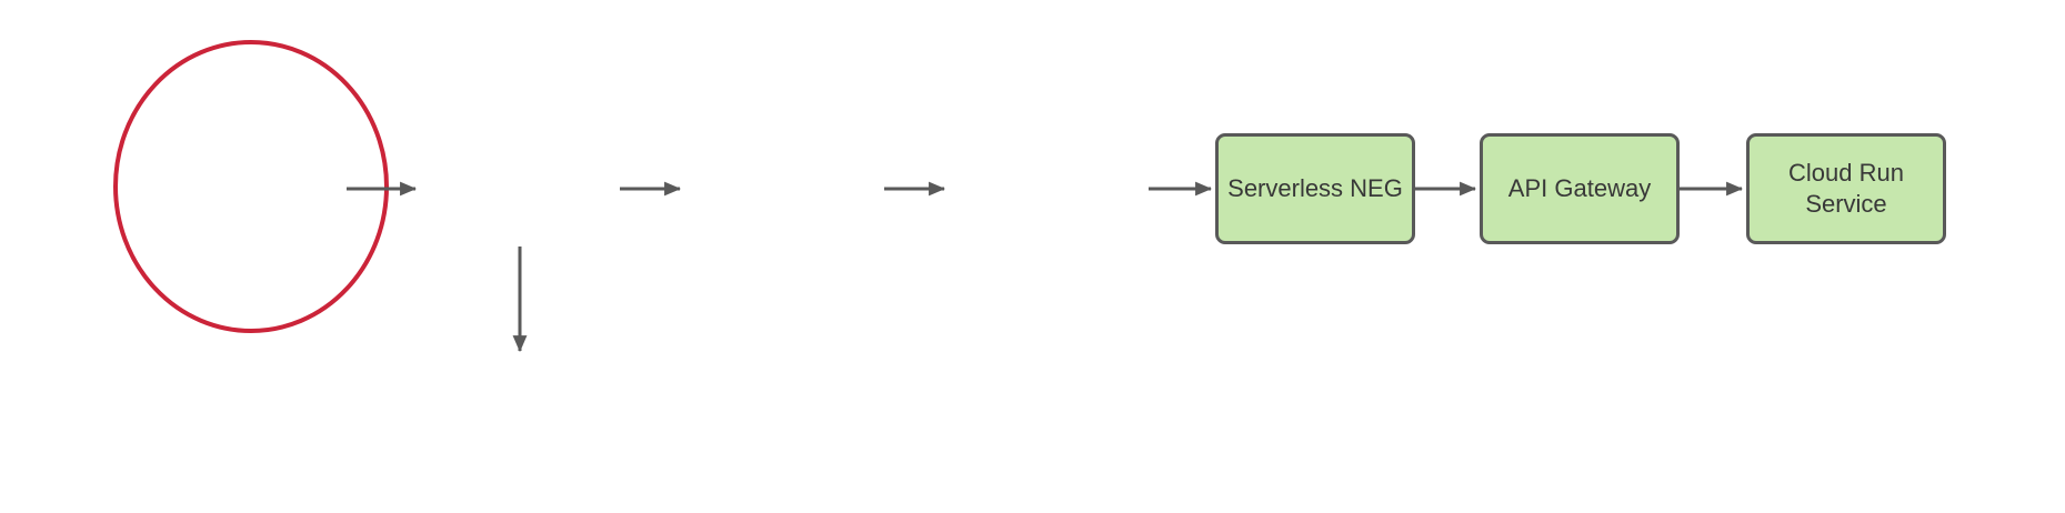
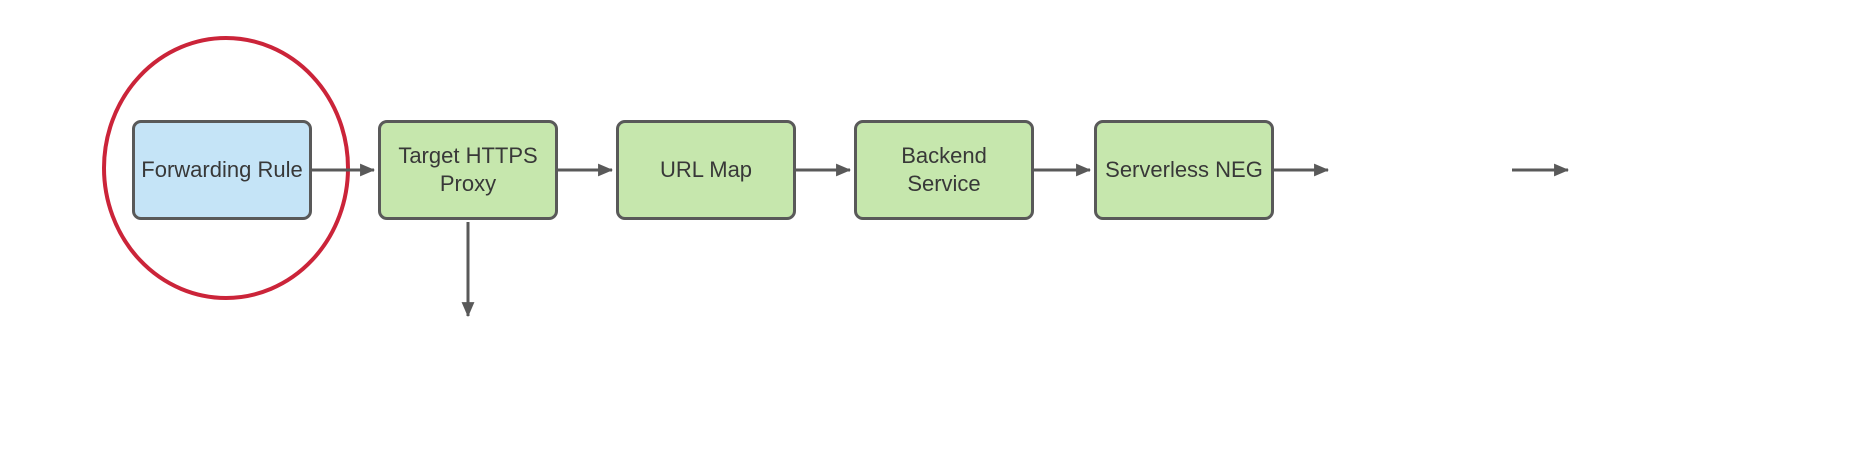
+ Forwarding Rule
+ Target HTTPS
+ Proxy
+ URL Map
+ Backend Service
  Serverless NEG
- API Gateway
- Cloud Run
- Service
